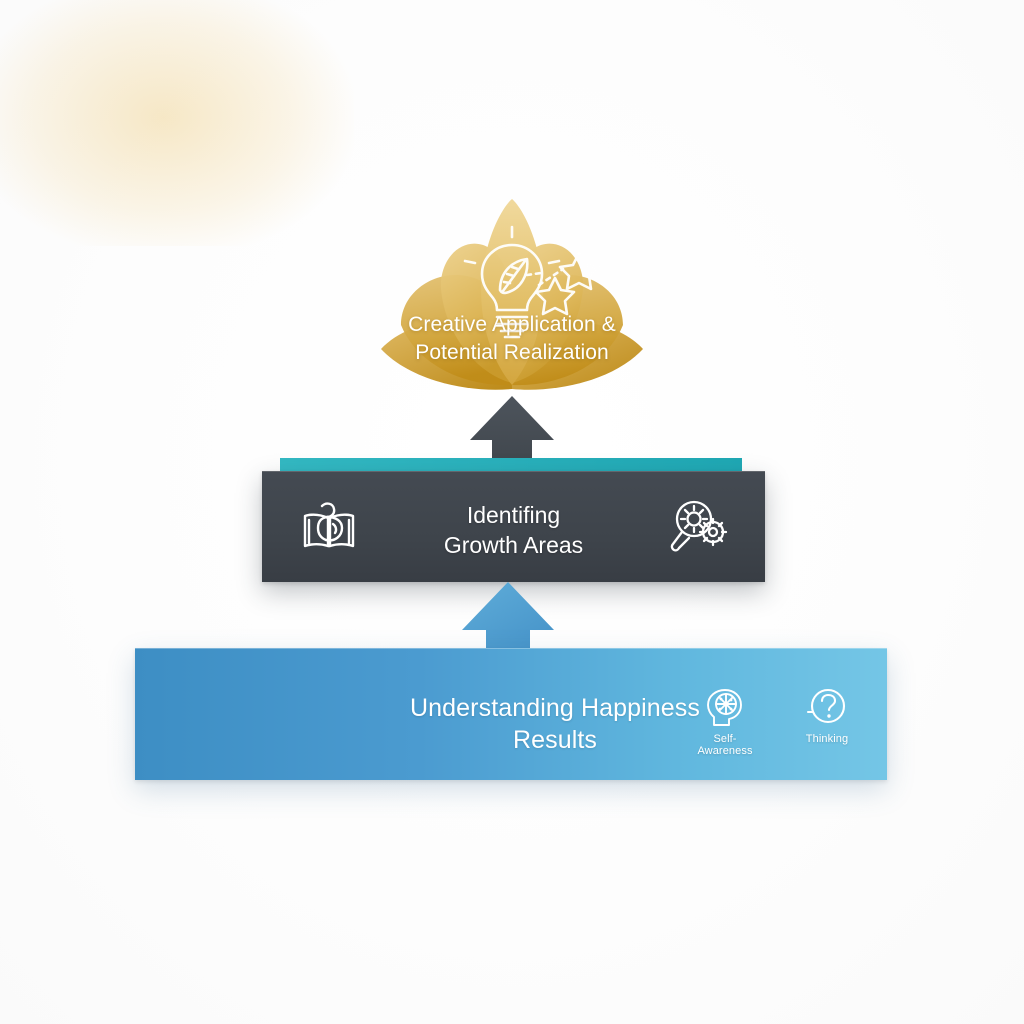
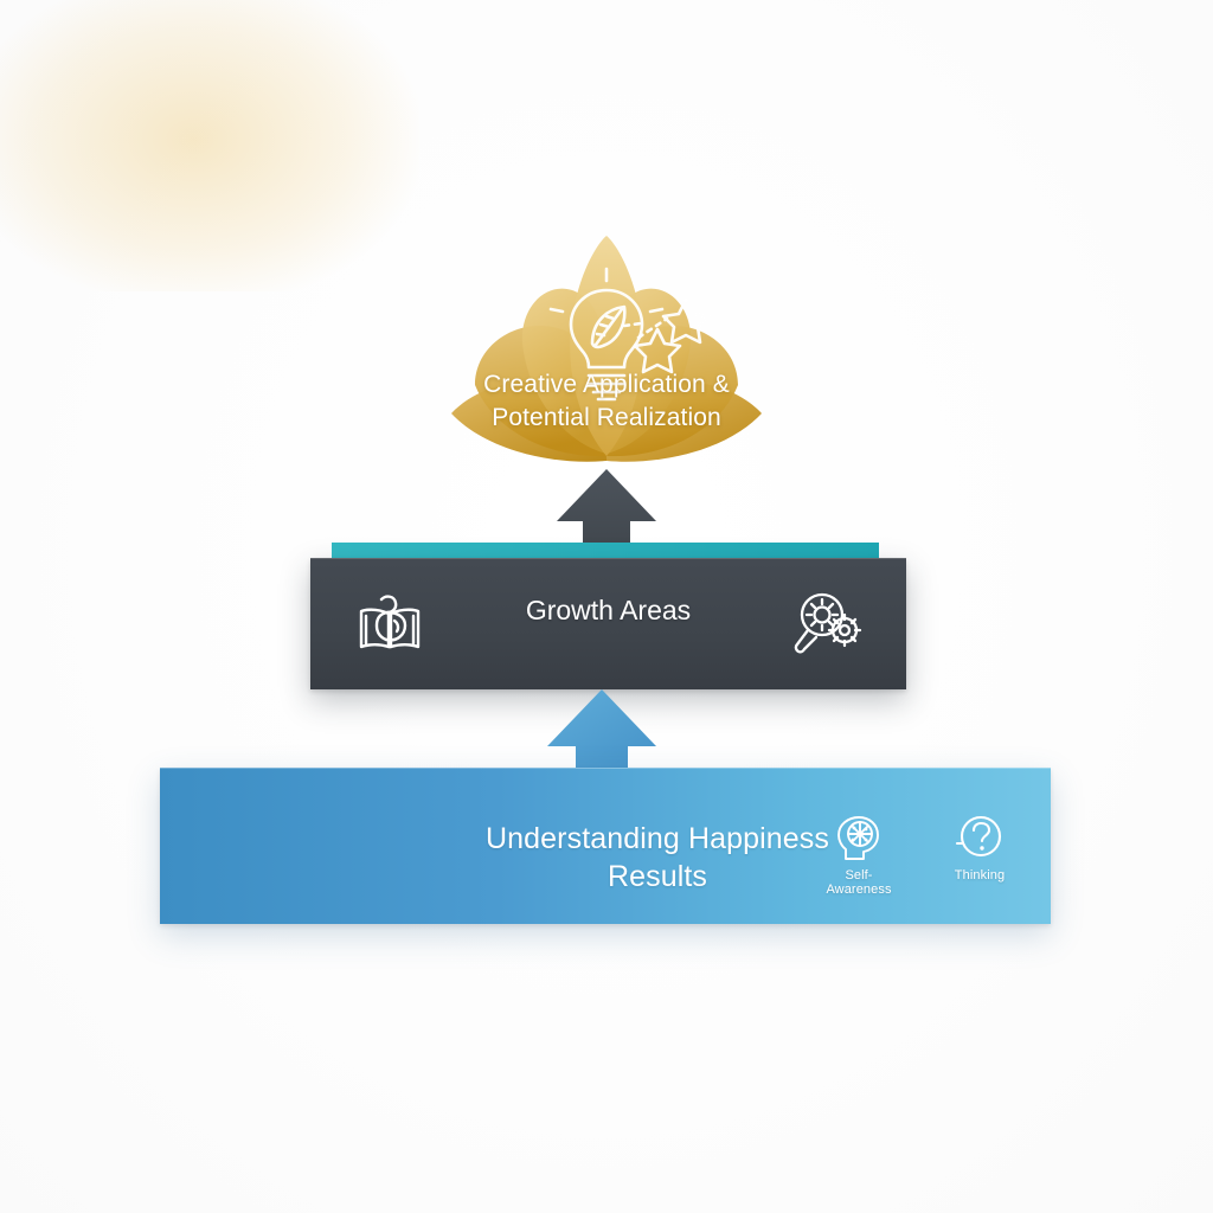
  Creative Application &
  Potential Realization
- Identifing
  Growth Areas
  Understanding Happiness
  Results
  Self-Awareness
  Thinking
